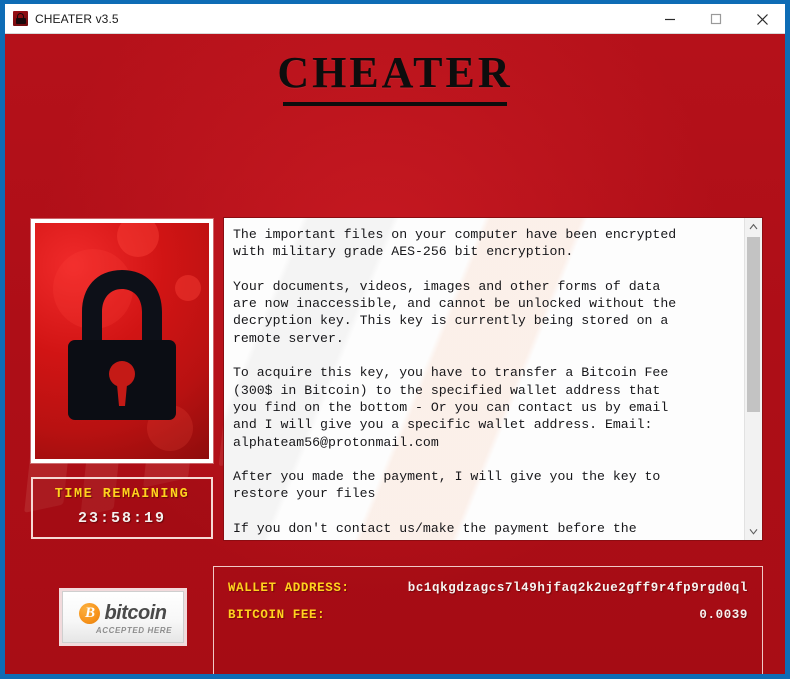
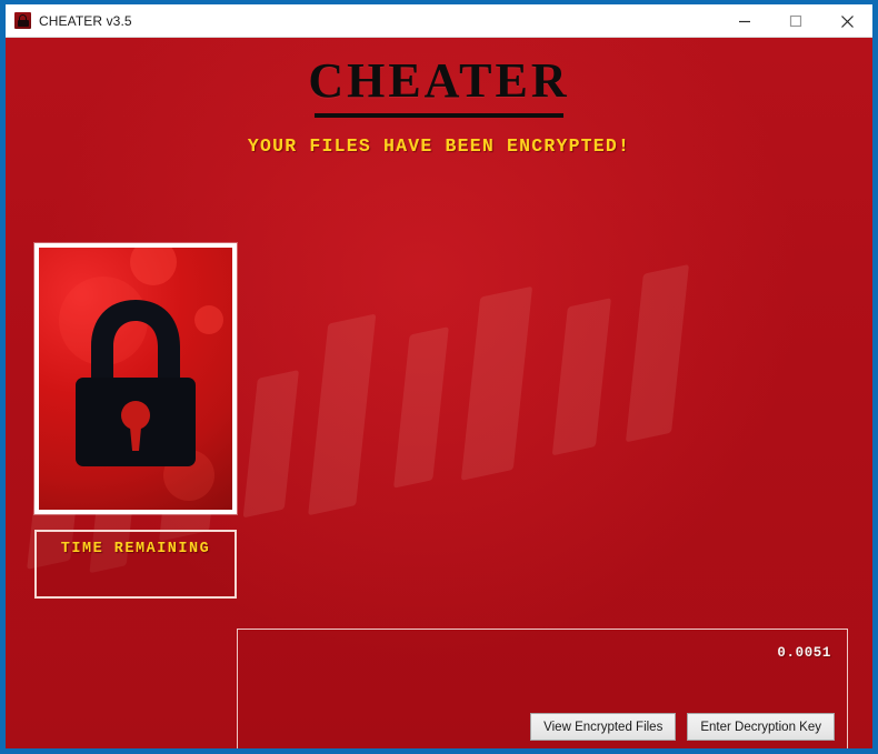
  CHEATER v3.5
  CHEATER
+ YOUR FILES HAVE BEEN ENCRYPTED!
  TIME REMAINING
- 23:58:19
- The important files on your computer have been encrypted
- with military grade AES-256 bit encryption.
- Your documents, videos, images and other forms of data
- are now inaccessible, and cannot be unlocked without the
- decryption key. This key is currently being stored on a
- remote server.
- To acquire this key, you have to transfer a Bitcoin Fee
- (300$ in Bitcoin) to the specified wallet address that
- you find on the bottom - Or you can contact us by email
- and I will give you a specific wallet address. Email:
- alphateam56@protonmail.com
- After you made the payment, I will give you the key to
- restore your files
- If you don't contact us/make the payment before the
- B
- bitcoin
- ACCEPTED HERE
- WALLET ADDRESS:
- bc1qkgdzagcs7l49hjfaq2k2ue2gff9r4fp9rgd0ql
- BITCOIN FEE:
- 0.0039
+ 0.0051
+ View Encrypted Files
+ Enter Decryption Key
